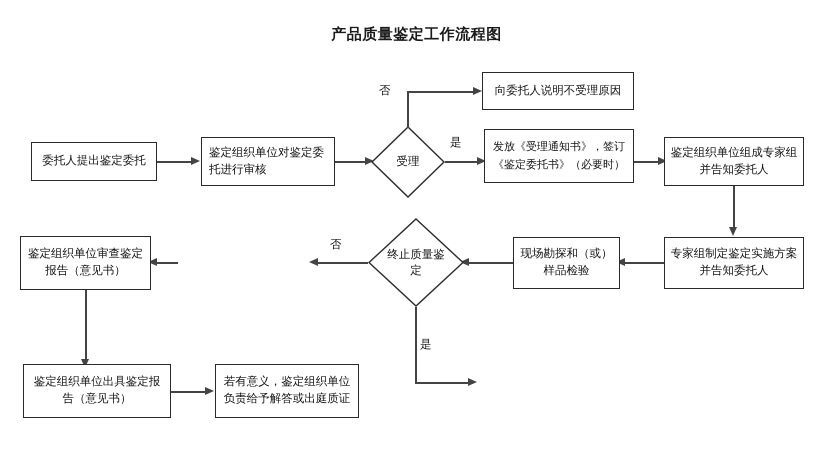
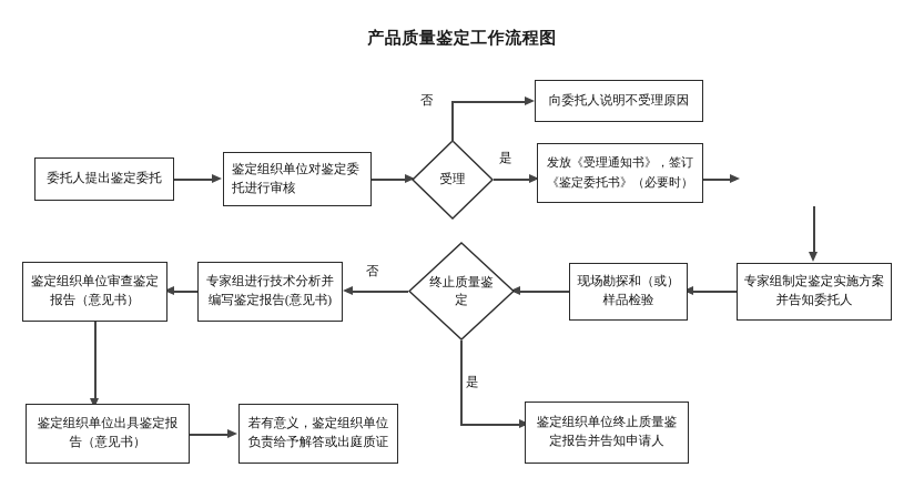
  产品质量鉴定工作流程图
  委托人提出鉴定委托
  鉴定组织单位对鉴定委托进行审核
  受理
  否
  向委托人说明不受理原因
  是
  发放《受理通知书》，签订《鉴定委托书》（必要时）
- 鉴定组织单位组成专家组并告知委托人
  专家组制定鉴定实施方案并告知委托人
  现场勘探和（或）样品检验
  终止质量鉴定
  否
+ 专家组进行技术分析并编写鉴定报告(意见书)
  鉴定组织单位审查鉴定报告（意见书）
  是
  鉴定组织单位出具鉴定报告（意见书）
  若有意义，鉴定组织单位负责给予解答或出庭质证
+ 鉴定组织单位终止质量鉴定报告并告知申请人
